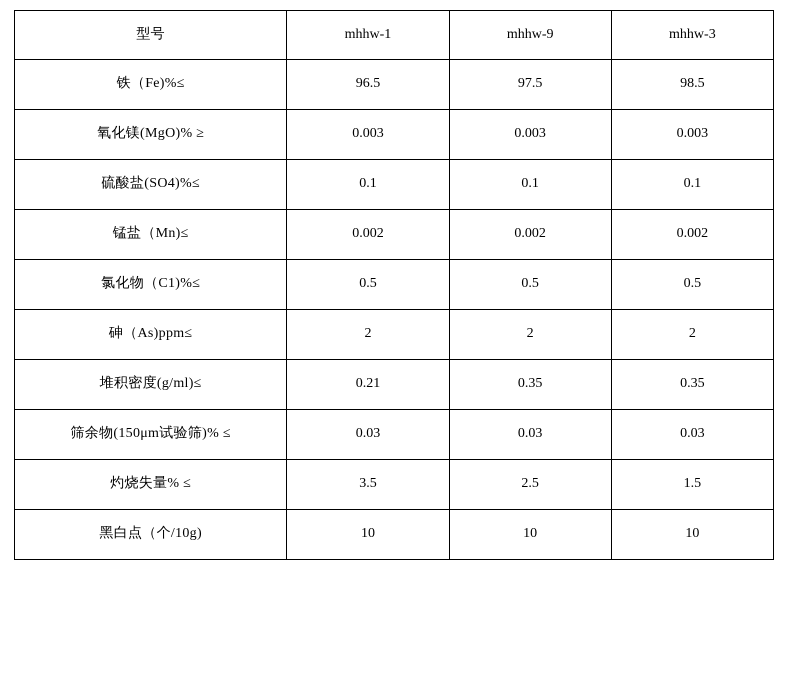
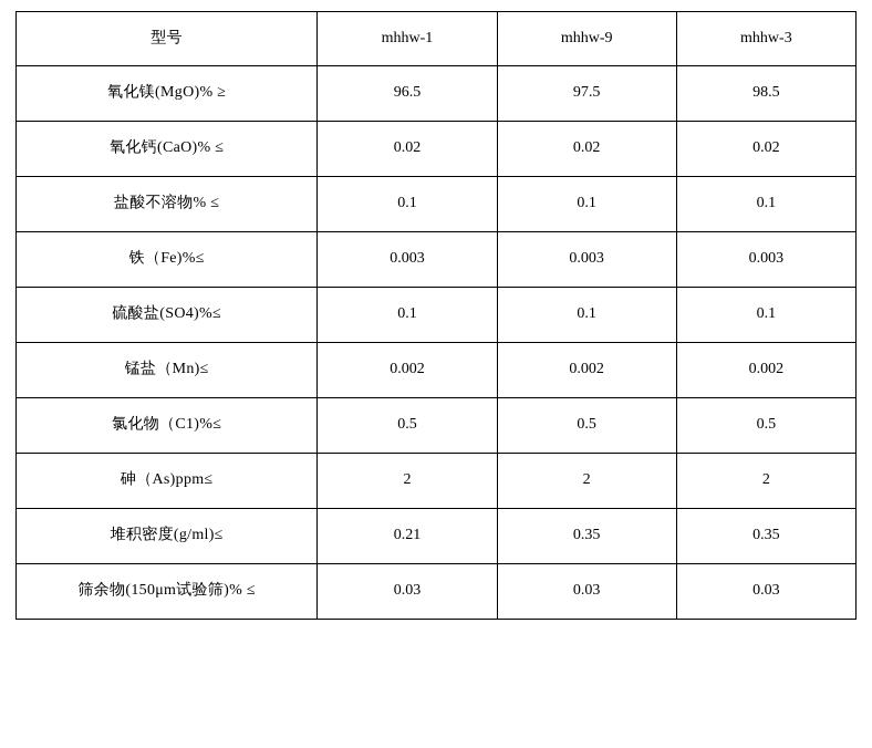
  型号	mhhw-1	mhhw-9	mhhw-3
- 铁（Fe)%≤	96.5	97.5	98.5
+ 氧化镁(MgO)% ≥	96.5	97.5	98.5
+ 氧化钙(CaO)% ≤	0.02	0.02	0.02
+ 盐酸不溶物% ≤	0.1	0.1	0.1
- 氧化镁(MgO)% ≥	0.003	0.003	0.003
+ 铁（Fe)%≤	0.003	0.003	0.003
  硫酸盐(SO4)%≤	0.1	0.1	0.1
  锰盐（Mn)≤	0.002	0.002	0.002
  氯化物（C1)%≤	0.5	0.5	0.5
  砷（As)ppm≤	2	2	2
  堆积密度(g/ml)≤	0.21	0.35	0.35
  筛余物(150μm试验筛)% ≤	0.03	0.03	0.03
- 灼烧失量% ≤	3.5	2.5	1.5
- 黑白点（个/10g)	10	10	10
